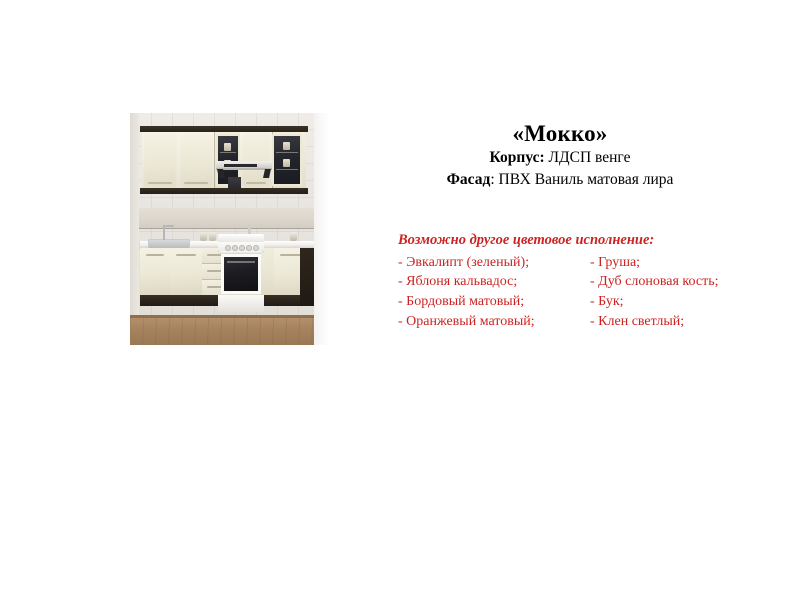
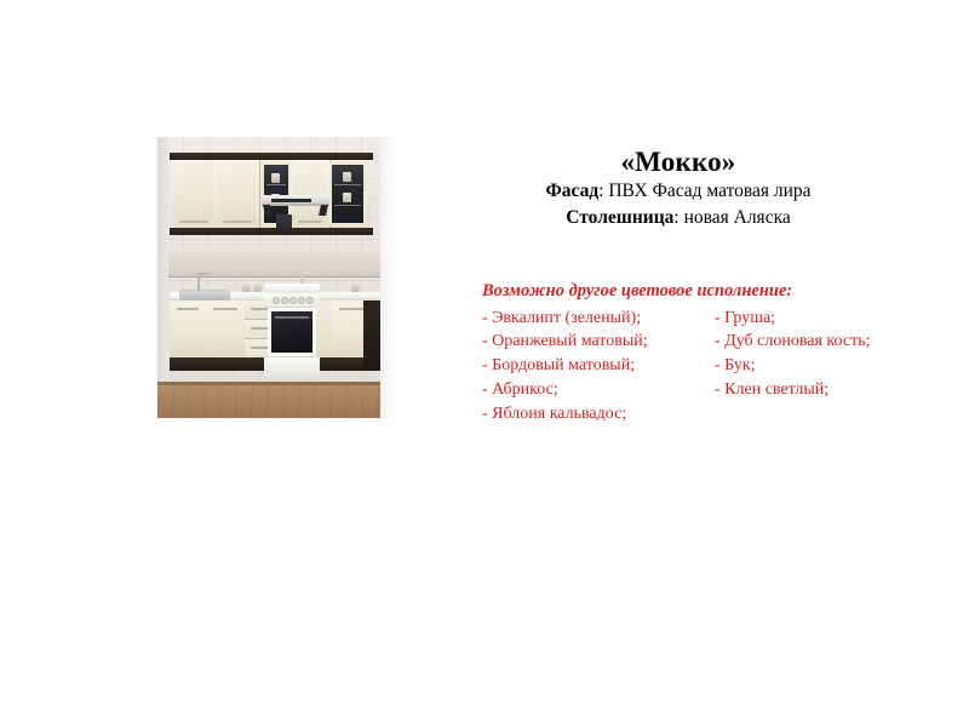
  «Мокко»
- Корпус: ЛДСП венге
- Фасад: ПВХ Ваниль матовая лира
+ Фасад: ПВХ Фасад матовая лира
+ Столешница: новая Аляска
  Возможно другое цветовое исполнение:
  - Эвкалипт (зеленый);
- - Яблоня кальвадос;
+ - Оранжевый матовый;
  - Бордовый матовый;
+ - Абрикос;
- - Оранжевый матовый;
+ - Яблоня кальвадос;
  - Груша;
  - Дуб слоновая кость;
  - Бук;
  - Клен светлый;
